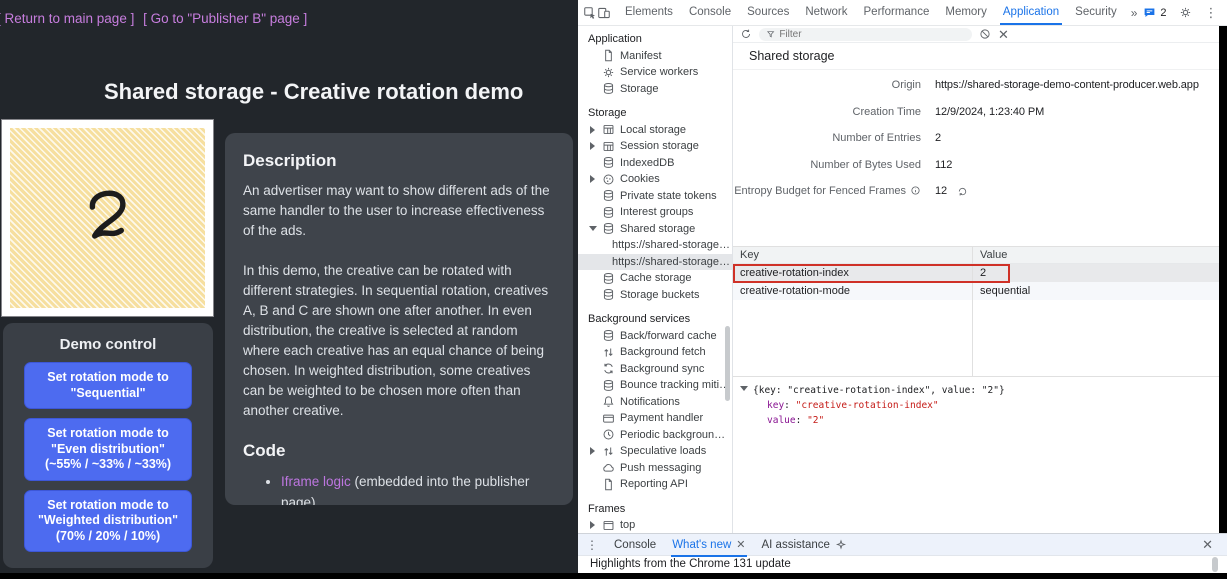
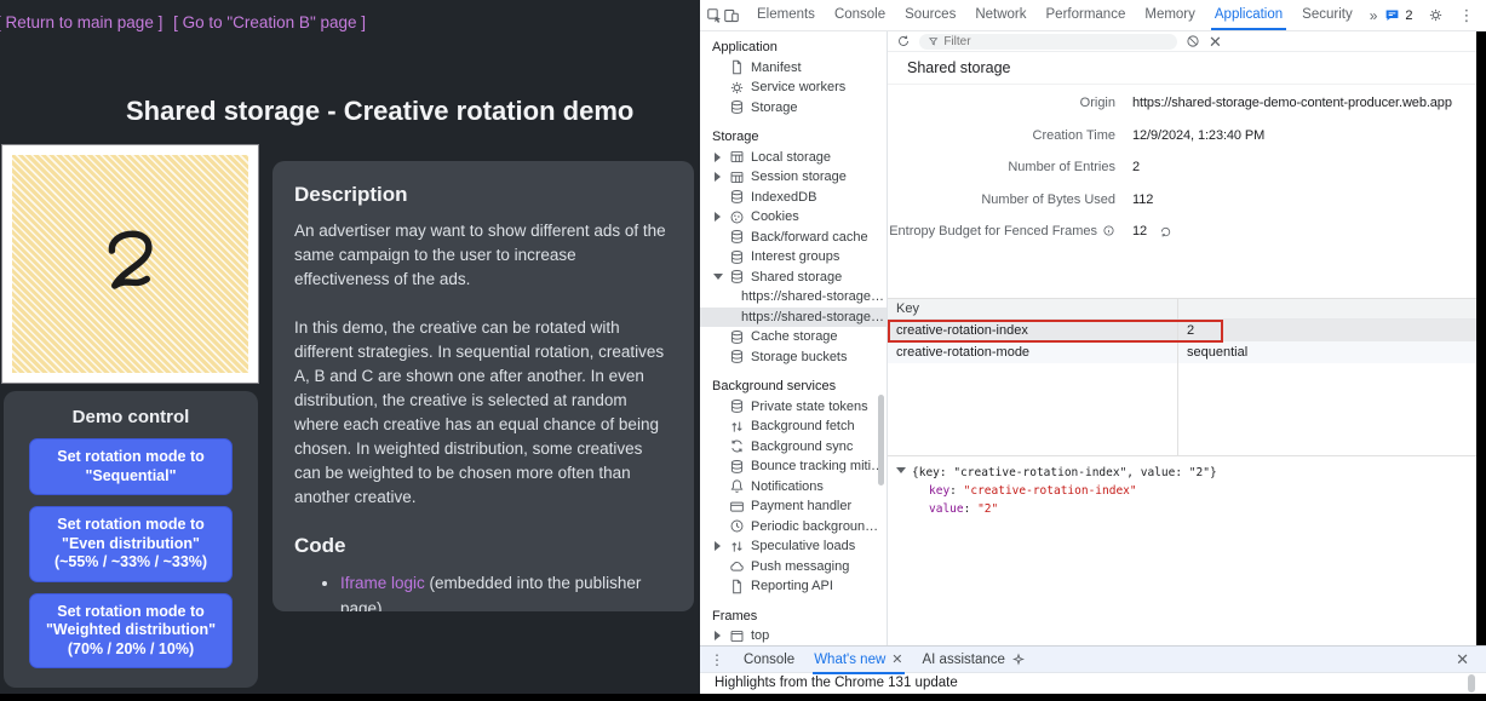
- Return to main page ] [ Go to "Publisher B" page ]
+ Return to main page ] [ Go to "Creation B" page ]
  Shared storage - Creative rotation demo
  Description
- An advertiser may want to show different ads of the same handler to the user to increase effectiveness of the ads.
+ An advertiser may want to show different ads of the same campaign to the user to increase effectiveness of the ads.
  In this demo, the creative can be rotated with different strategies. In sequential rotation, creatives A, B and C are shown one after another. In even distribution, the creative is selected at random where each creative has an equal chance of being chosen. In weighted distribution, some creatives can be weighted to be chosen more often than another creative.
  Code
  Iframe logic (embedded into the publisher page)
  Demo control
  Set rotation mode to
  "Sequential"
  Set rotation mode to
  "Even distribution"
  (~55% / ~33% / ~33%)
  Set rotation mode to
  "Weighted distribution"
  (70% / 20% / 10%)
  Elements
  Console
  Sources
  Network
  Performance
  Memory
  Application
  Security
  »
  2
  ⋮
  Application
  Manifest
  Service workers
  Storage
  Storage
  Local storage
  Session storage
  IndexedDB
  Cookies
- Private state tokens
+ Back/forward cache
  Interest groups
  Shared storage
  https://shared-storage…
  https://shared-storage…
  Cache storage
  Storage buckets
  Background services
- Back/forward cache
+ Private state tokens
  Background fetch
  Background sync
  Bounce tracking miti
  Notifications
  Payment handler
  Periodic backgroun…
  Speculative loads
  Push messaging
  Reporting API
  Frames
  top
  Filter
  ✕
  Shared storage
  Origin
  https://shared-storage-demo-content-producer.web.app
  Creation Time
  12/9/2024, 1:23:40 PM
  Number of Entries
  2
  Number of Bytes Used
  112
  Entropy Budget for Fenced Frames
  12
  Key
- Value
  creative-rotation-index
  2
  creative-rotation-mode
  sequential
  {key: "creative-rotation-index", value: "2"}
  key: "creative-rotation-index"
  value: "2"
  ⋮
  Console
  What's new
  ✕
  AI assistance
  ✕
  Highlights from the Chrome 131 update
